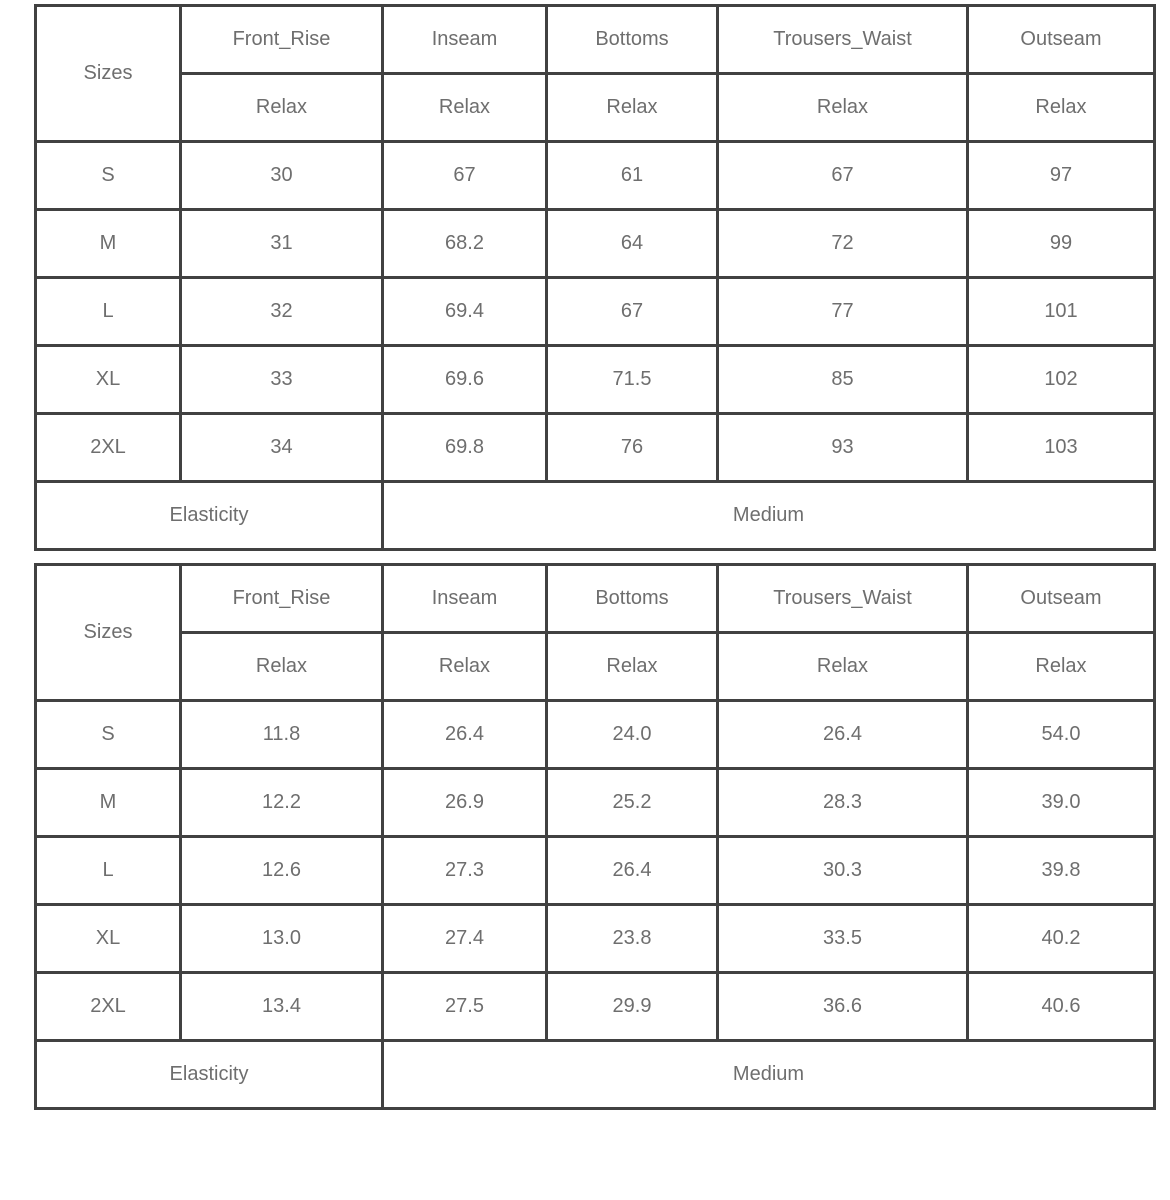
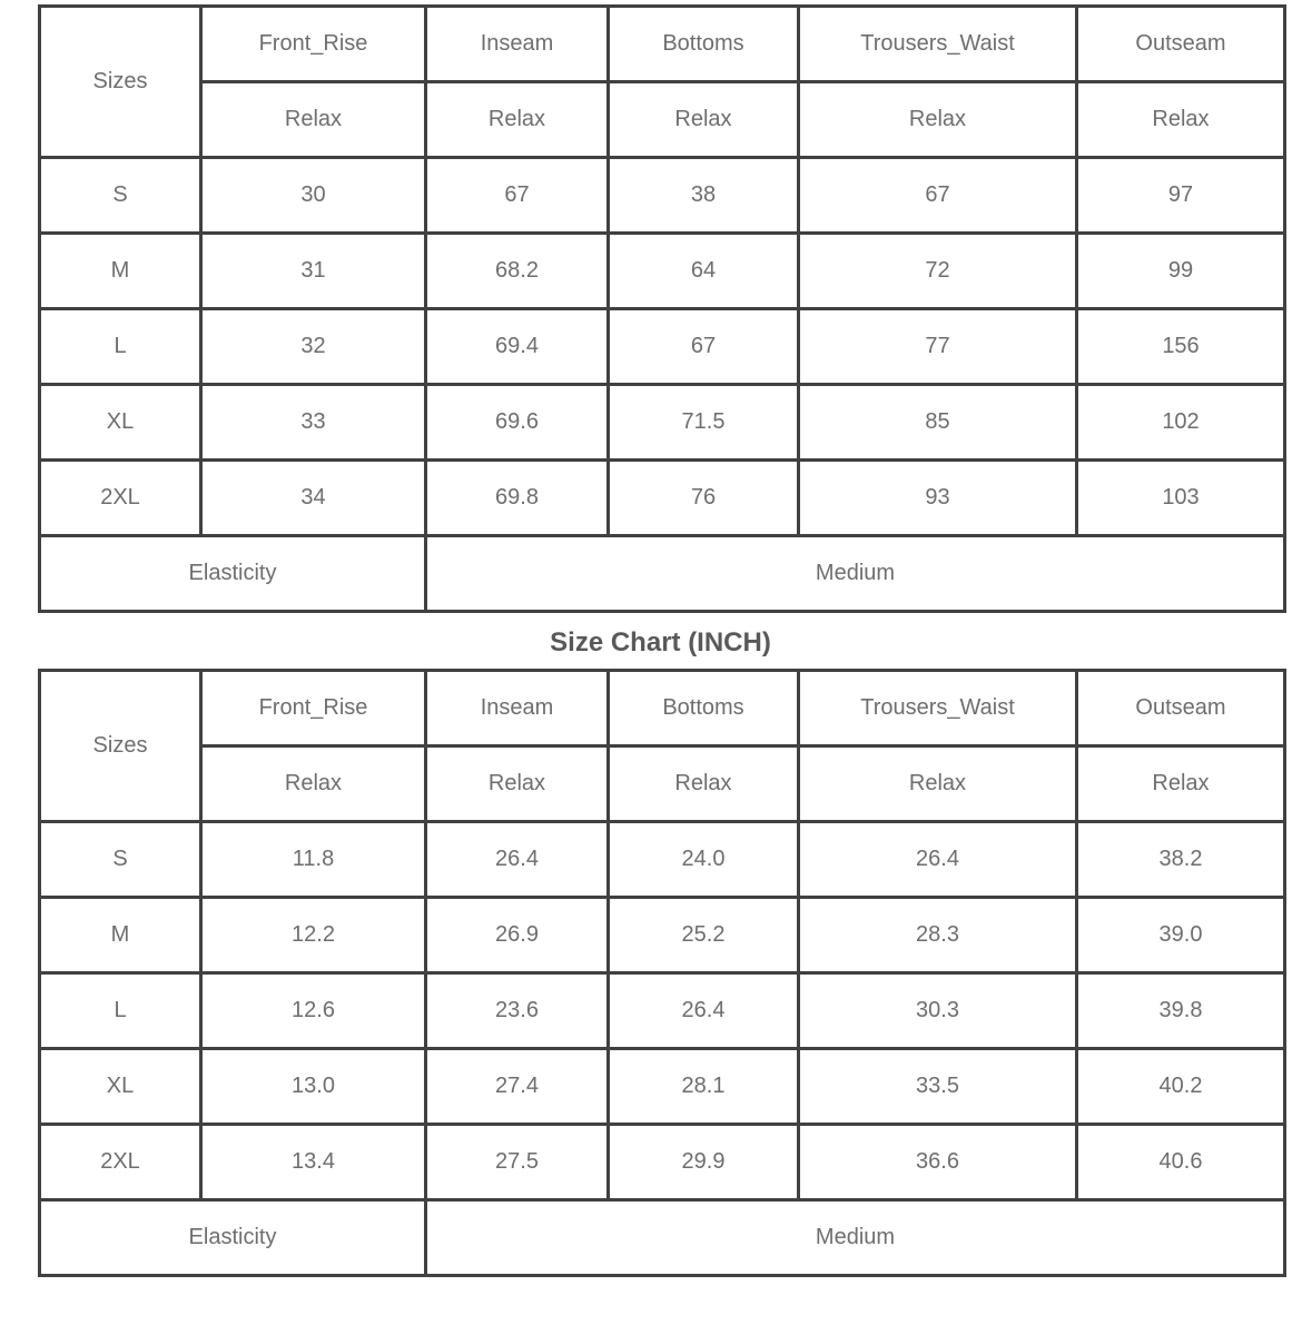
  Sizes	Front_Rise	Inseam	Bottoms	Trousers_Waist	Outseam
  Relax	Relax	Relax	Relax	Relax
- S	30	67	61	67	97
+ S	30	67	38	67	97
  M	31	68.2	64	72	99
- L	32	69.4	67	77	101
+ L	32	69.4	67	77	156
  XL	33	69.6	71.5	85	102
  2XL	34	69.8	76	93	103
  Elasticity	Medium
+ Size Chart (INCH)
  Sizes	Front_Rise	Inseam	Bottoms	Trousers_Waist	Outseam
  Relax	Relax	Relax	Relax	Relax
- S	11.8	26.4	24.0	26.4	54.0
+ S	11.8	26.4	24.0	26.4	38.2
  M	12.2	26.9	25.2	28.3	39.0
- L	12.6	27.3	26.4	30.3	39.8
+ L	12.6	23.6	26.4	30.3	39.8
- XL	13.0	27.4	23.8	33.5	40.2
+ XL	13.0	27.4	28.1	33.5	40.2
  2XL	13.4	27.5	29.9	36.6	40.6
  Elasticity	Medium
